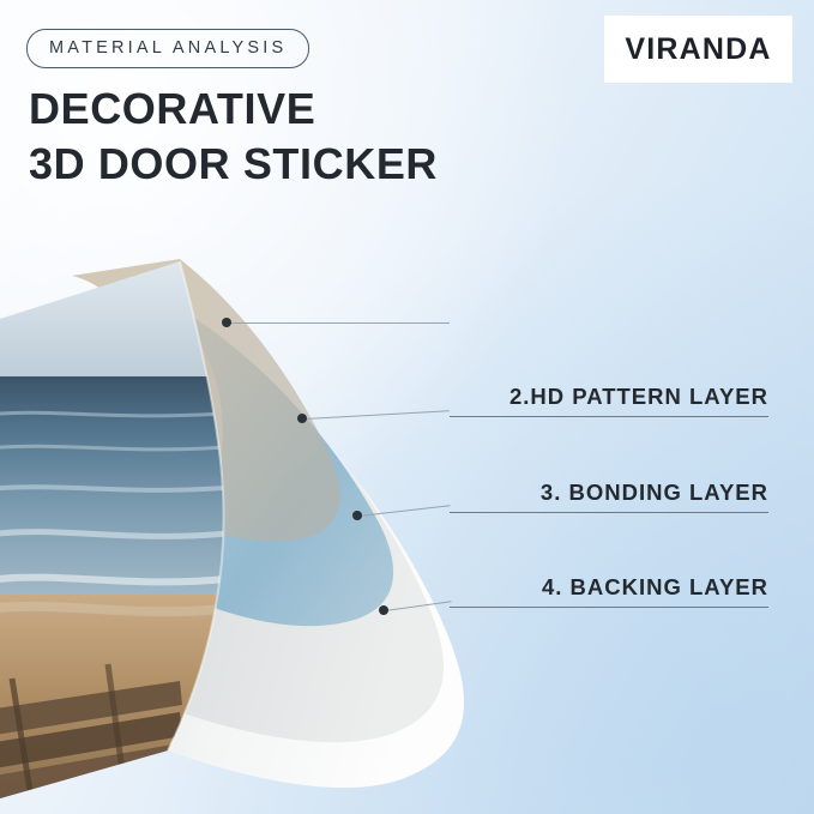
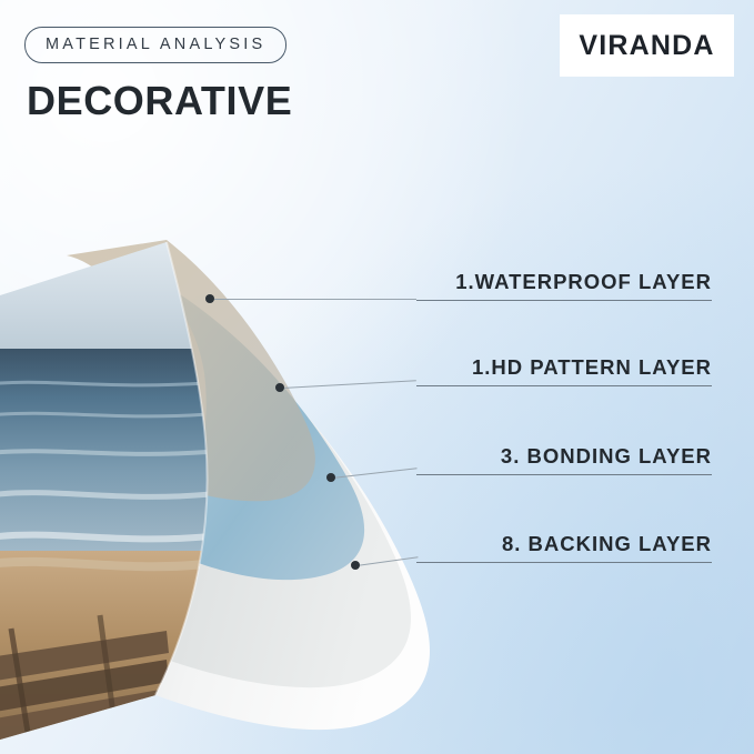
  MATERIAL ANALYSIS
  DECORATIVE
- 3D DOOR STICKER
  VIRANDA
+ 1.WATERPROOF LAYER
- 2.HD PATTERN LAYER
+ 1.HD PATTERN LAYER
  3. BONDING LAYER
- 4. BACKING LAYER
+ 8. BACKING LAYER
